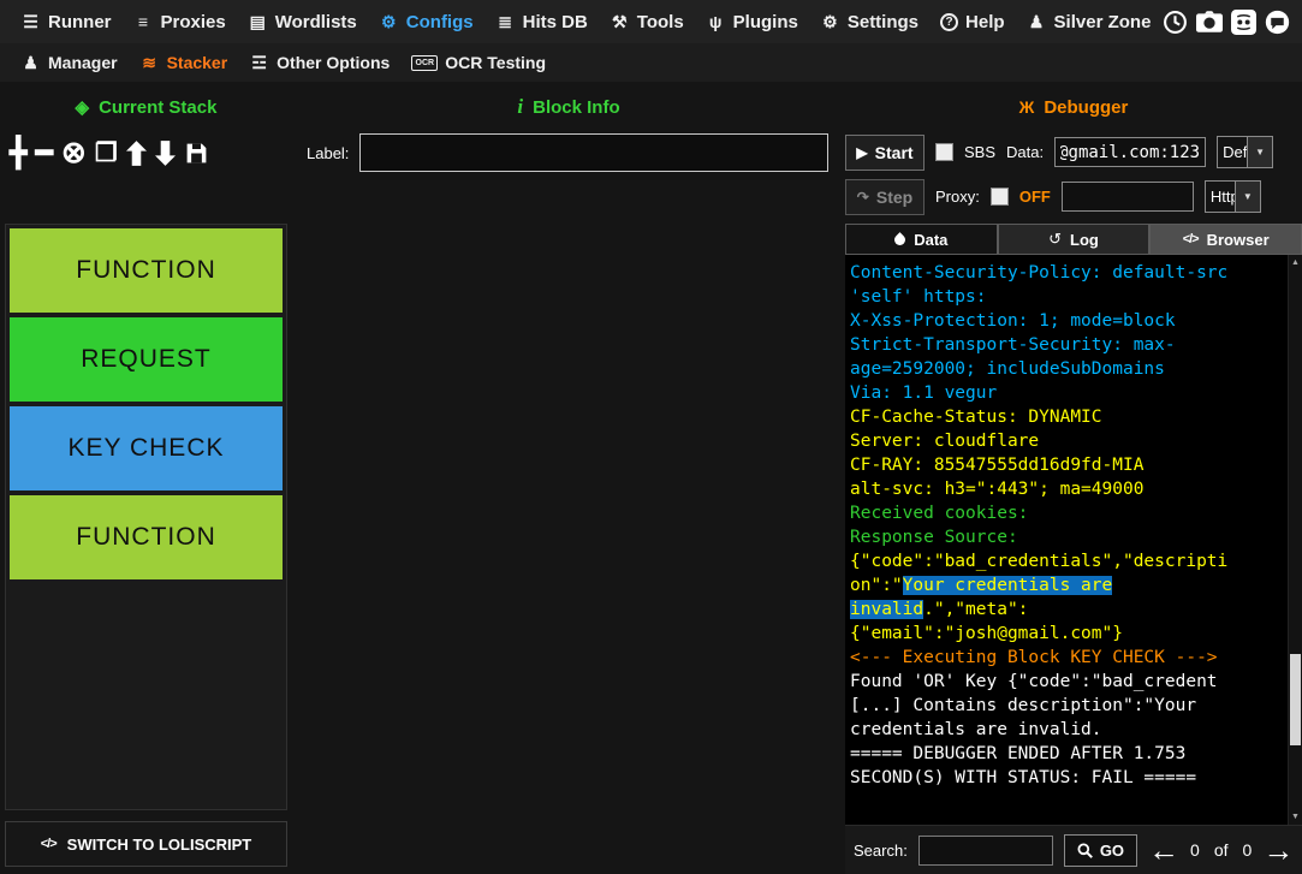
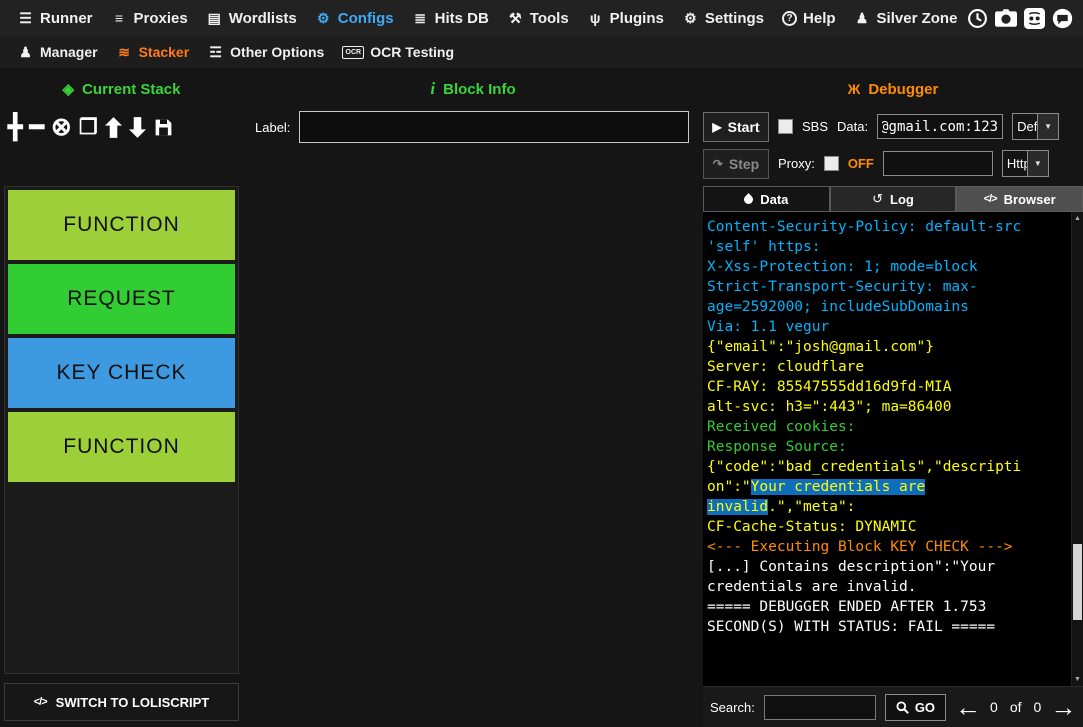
  ☰
  Runner
  ≡
  Proxies
  ▤
  Wordlists
  ⚙
  Configs
  ≣
  Hits DB
  ⚒
  Tools
  ψ
  Plugins
  ⚙
  Settings
  ?
  Help
  ♟
  Silver Zone
  ♟
  Manager
  ≋
  Stacker
  ☲
  Other Options
  OCR Testing
  ◈
  Current Stack
  i
  Block Info
  Ж
  Debugger
  ╋
  ━
  ⊗
  ❐
  Label:
  ▶
  Start
  SBS
  Data:
  ▼
  ↷
  Step
  Proxy:
  OFF
  Htt
  ▼
  FUNCTION
  REQUEST
  KEY CHECK
  FUNCTION
  </>
  SWITCH TO LOLISCRIPT
  Data
  ↺
  Log
  </>
  Browser
  Content-Security-Policy: default-src
  'self' https:
  X-Xss-Protection: 1; mode=block
  Strict-Transport-Security: max-
  age=2592000; includeSubDomains
  Via: 1.1 vegur
- CF-Cache-Status: DYNAMIC
+ {"email":"josh@gmail.com"}
  Server: cloudflare
  CF-RAY: 85547555dd16d9fd-MIA
- alt-svc: h3=":443"; ma=49000
+ alt-svc: h3=":443"; ma=86400
  Received cookies:
  Response Source:
  {"code":"bad_credentials","descripti
  on":"Your credentials are
  invalid.","meta":
- {"email":"josh@gmail.com"}
+ CF-Cache-Status: DYNAMIC
  <--- Executing Block KEY CHECK --->
- Found 'OR' Key {"code":"bad_credent
  [...] Contains description":"Your
  credentials are invalid.
  ===== DEBUGGER ENDED AFTER 1.753
  SECOND(S) WITH STATUS: FAIL =====
  Search:
  GO
  ←
  0
  of
  0
  →
